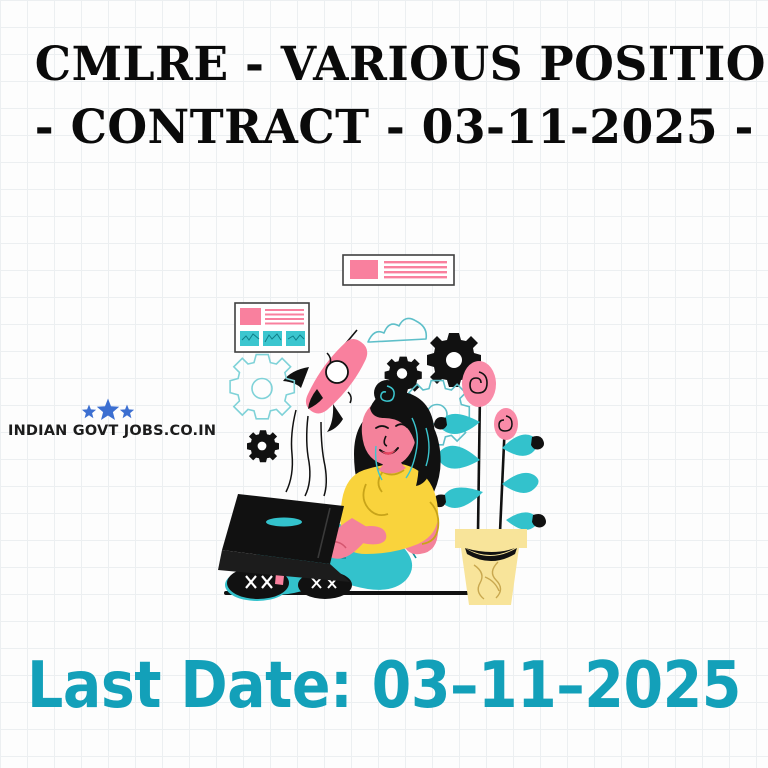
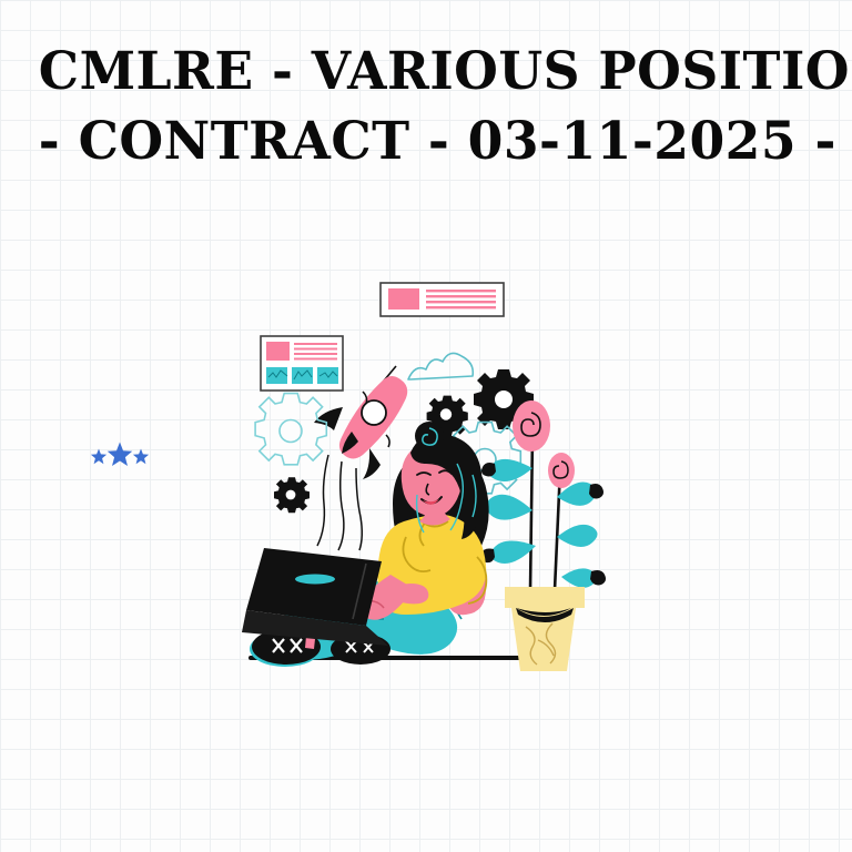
  CMLRE - VARIOUS POSITIO
  - CONTRACT - 03-11-2025 -
- INDIAN GOVT JOBS.CO.IN
- Last Date: 03–11–2025
